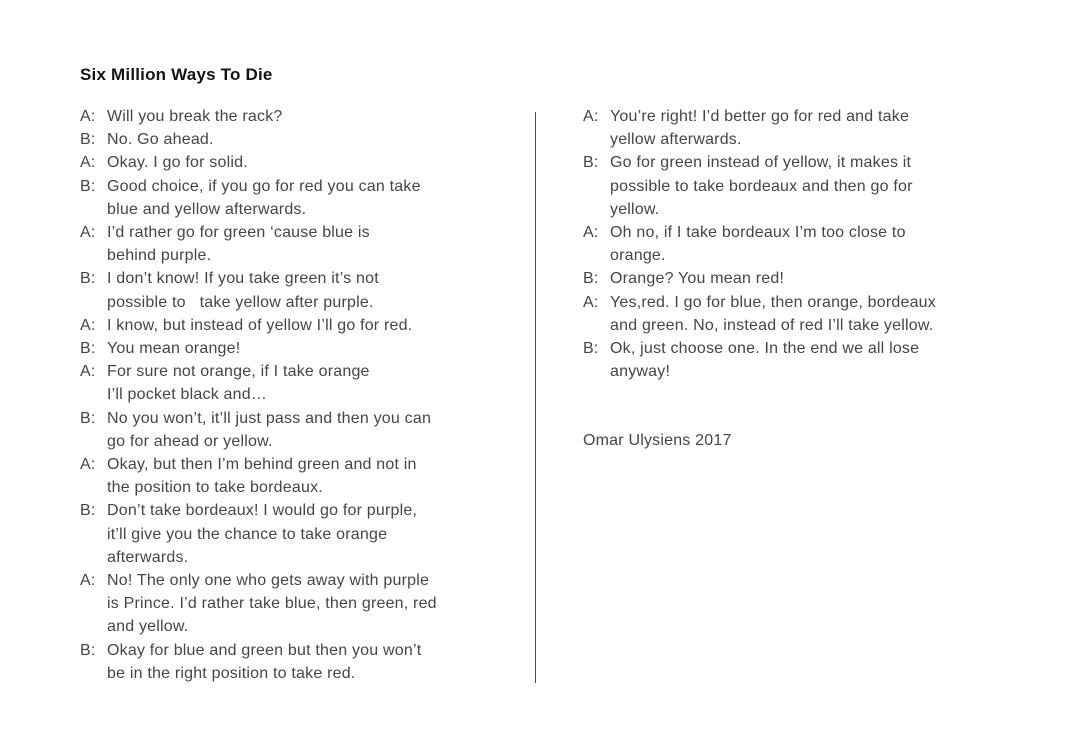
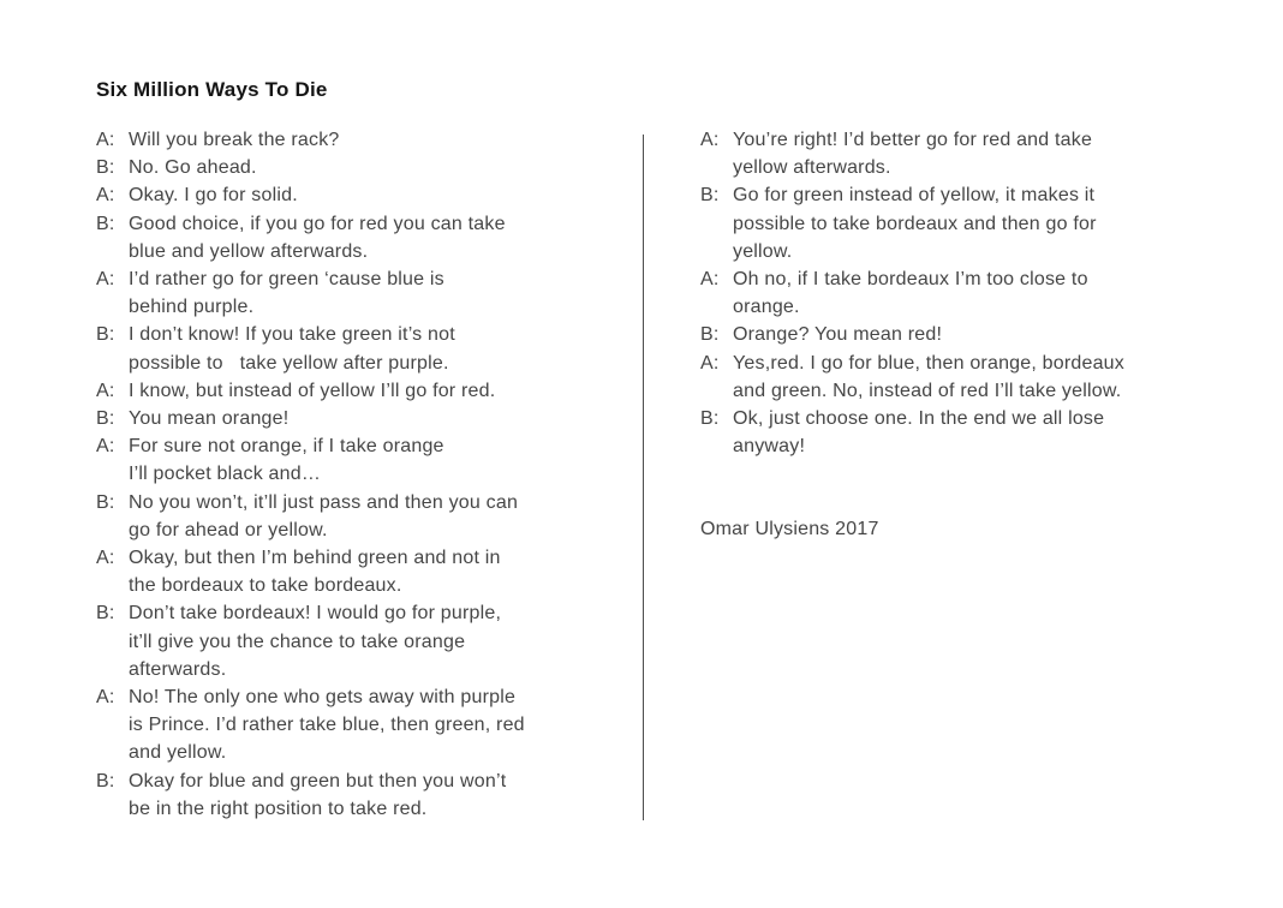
  Six Million Ways To Die
  A:
  Will you break the rack?
  B:
  No. Go ahead.
  A:
  Okay. I go for solid.
  B:
  Good choice, if you go for red you can take
  blue and yellow afterwards.
  A:
  I’d rather go for green ‘cause blue is
  behind purple.
  B:
  I don’t know! If you take green it’s not
  possible to take yellow after purple.
  A:
  I know, but instead of yellow I’ll go for red.
  B:
  You mean orange!
  A:
  For sure not orange, if I take orange
  I’ll pocket black and…
  B:
  No you won’t, it’ll just pass and then you can
  go for ahead or yellow.
  A:
  Okay, but then I’m behind green and not in
- the position to take bordeaux.
+ the bordeaux to take bordeaux.
  B:
  Don’t take bordeaux! I would go for purple,
  it’ll give you the chance to take orange
  afterwards.
  A:
  No! The only one who gets away with purple
  is Prince. I’d rather take blue, then green, red
  and yellow.
  B:
  Okay for blue and green but then you won’t
  be in the right position to take red.
  A:
  You’re right! I’d better go for red and take
  yellow afterwards.
  B:
  Go for green instead of yellow, it makes it
  possible to take bordeaux and then go for
  yellow.
  A:
  Oh no, if I take bordeaux I’m too close to
  orange.
  B:
  Orange? You mean red!
  A:
  Yes,red. I go for blue, then orange, bordeaux
  and green. No, instead of red I’ll take yellow.
  B:
  Ok, just choose one. In the end we all lose
  anyway!
  Omar Ulysiens 2017
